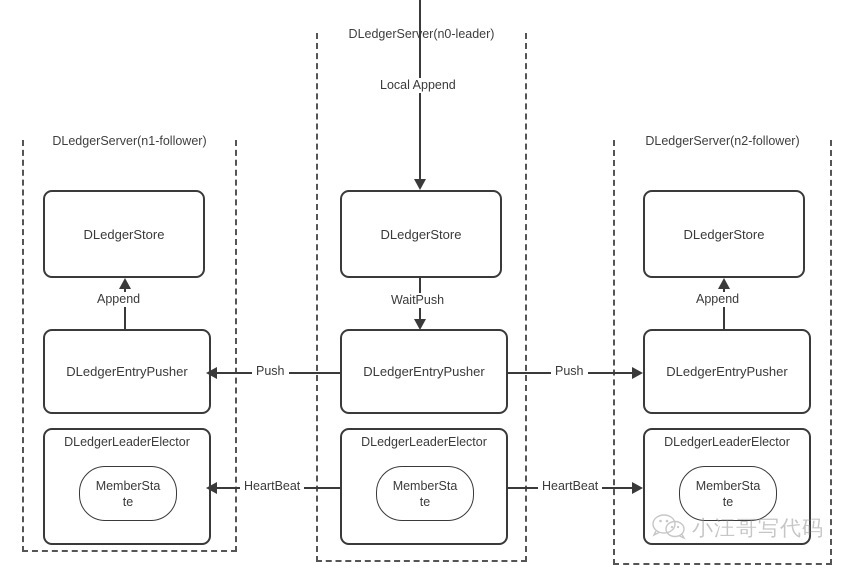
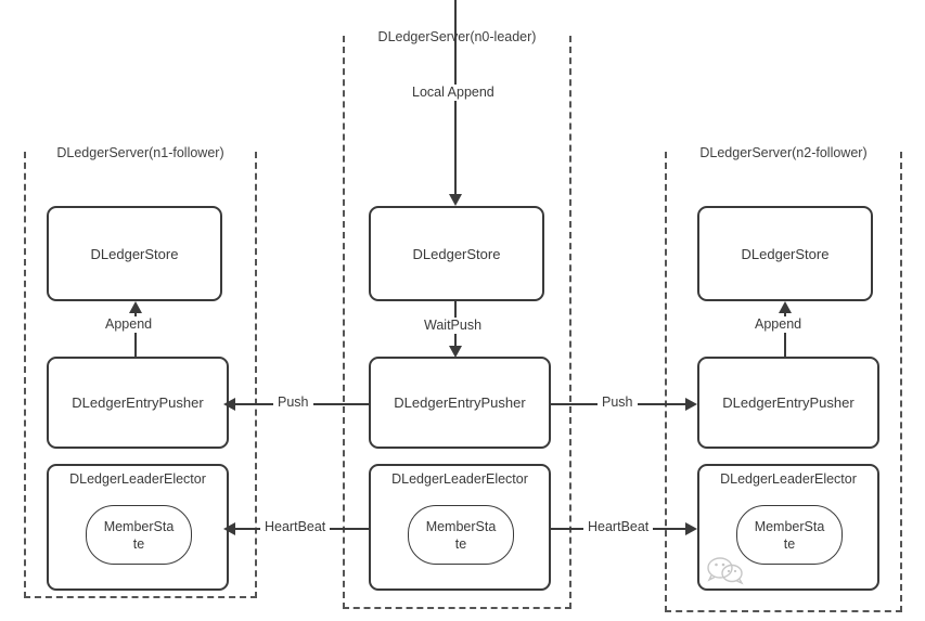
  DLedgerServer(n1-follower)
  DLedgerStore
  Append
  DLedgerEntryPusher
  DLedgerLeaderElector
  MemberState
  DLedgerServer(n0-leader)
  Local Append
  DLedgerStore
  WaitPush
  DLedgerEntryPusher
  DLedgerLeaderElector
  MemberState
  DLedgerServer(n2-follower)
  DLedgerStore
  Append
  DLedgerEntryPusher
  DLedgerLeaderElector
  MemberState
  Push
  Push
  HeartBeat
  HeartBeat
- 小汪哥写代码
